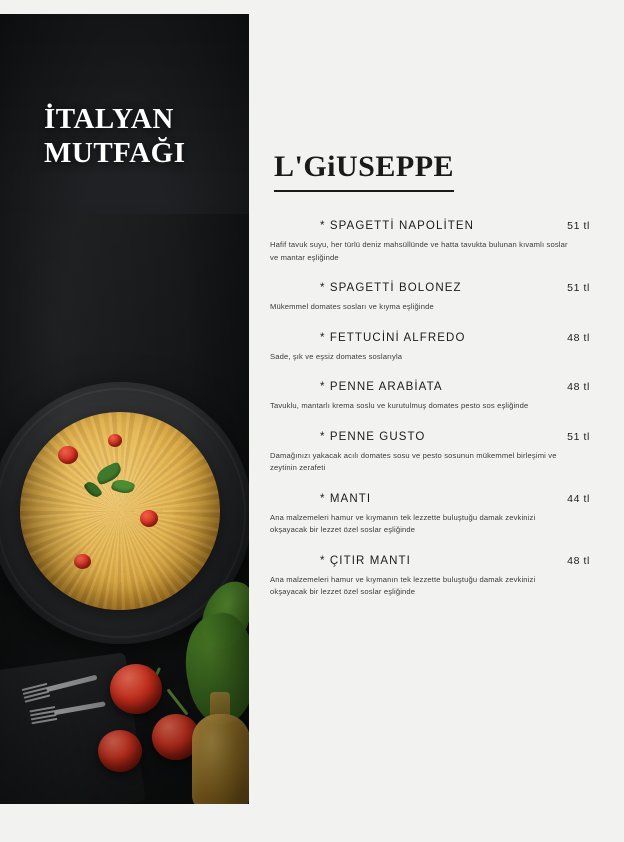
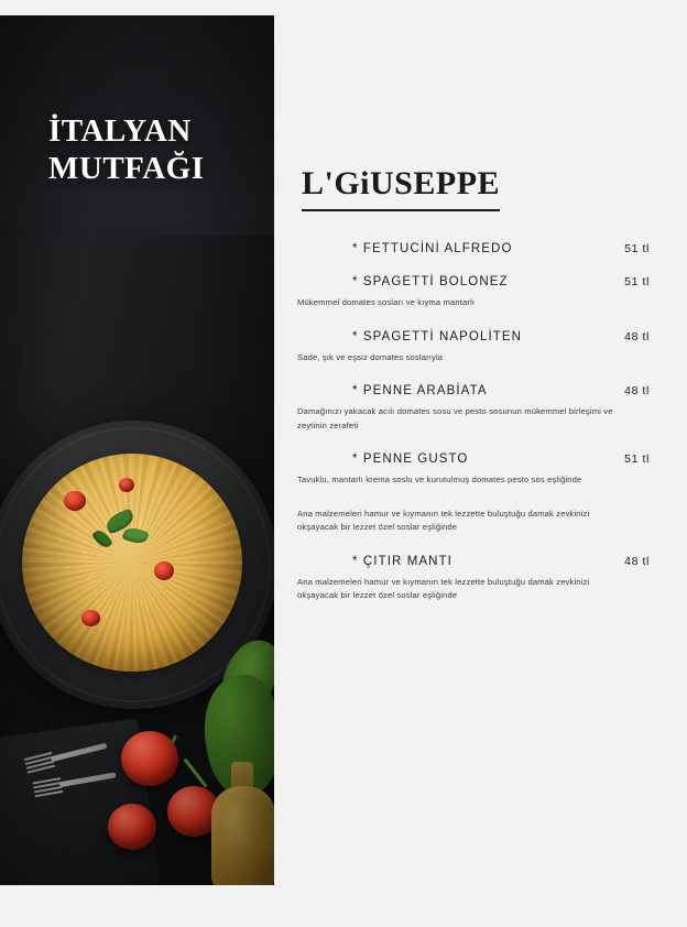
  İTALYAN
  MUTFAĞI
  L'GiUSEPPE
- * SPAGETTİ NAPOLİTEN
+ * FETTUCİNİ ALFREDO
  51 tl
- Hafif tavuk suyu, her türlü deniz mahsüllünde ve hatta tavukta bulunan kıvamlı soslar ve mantar eşliğinde
  * SPAGETTİ BOLONEZ
  51 tl
- Mükemmel domates sosları ve kıyma eşliğinde
+ Mükemmel domates sosları ve kıyma mantarlı
- * FETTUCİNİ ALFREDO
+ * SPAGETTİ NAPOLİTEN
  48 tl
  Sade, şık ve eşsiz domates soslarıyla
  * PENNE ARABİATA
  48 tl
- Tavuklu, mantarlı krema soslu ve kurutulmuş domates pesto sos eşliğinde
+ Damağınızı yakacak acılı domates sosu ve pesto sosunun mükemmel birleşimi ve zeytinin zerafeti
  * PENNE GUSTO
  51 tl
- Damağınızı yakacak acılı domates sosu ve pesto sosunun mükemmel birleşimi ve zeytinin zerafeti
+ Tavuklu, mantarlı krema soslu ve kurutulmuş domates pesto sos eşliğinde
- * MANTI
- 44 tl
  Ana malzemeleri hamur ve kıymanın tek lezzette buluştuğu damak zevkinizi okşayacak bir lezzet özel soslar eşliğinde
  * ÇITIR MANTI
  48 tl
  Ana malzemeleri hamur ve kıymanın tek lezzette buluştuğu damak zevkinizi okşayacak bir lezzet özel soslar eşliğinde
